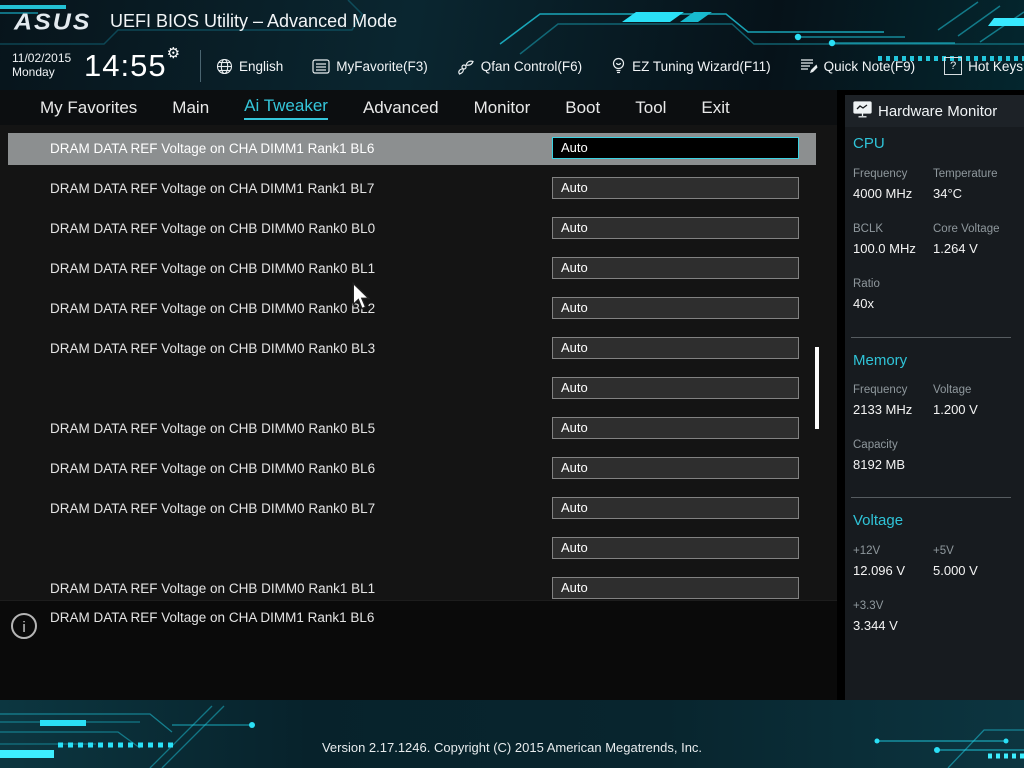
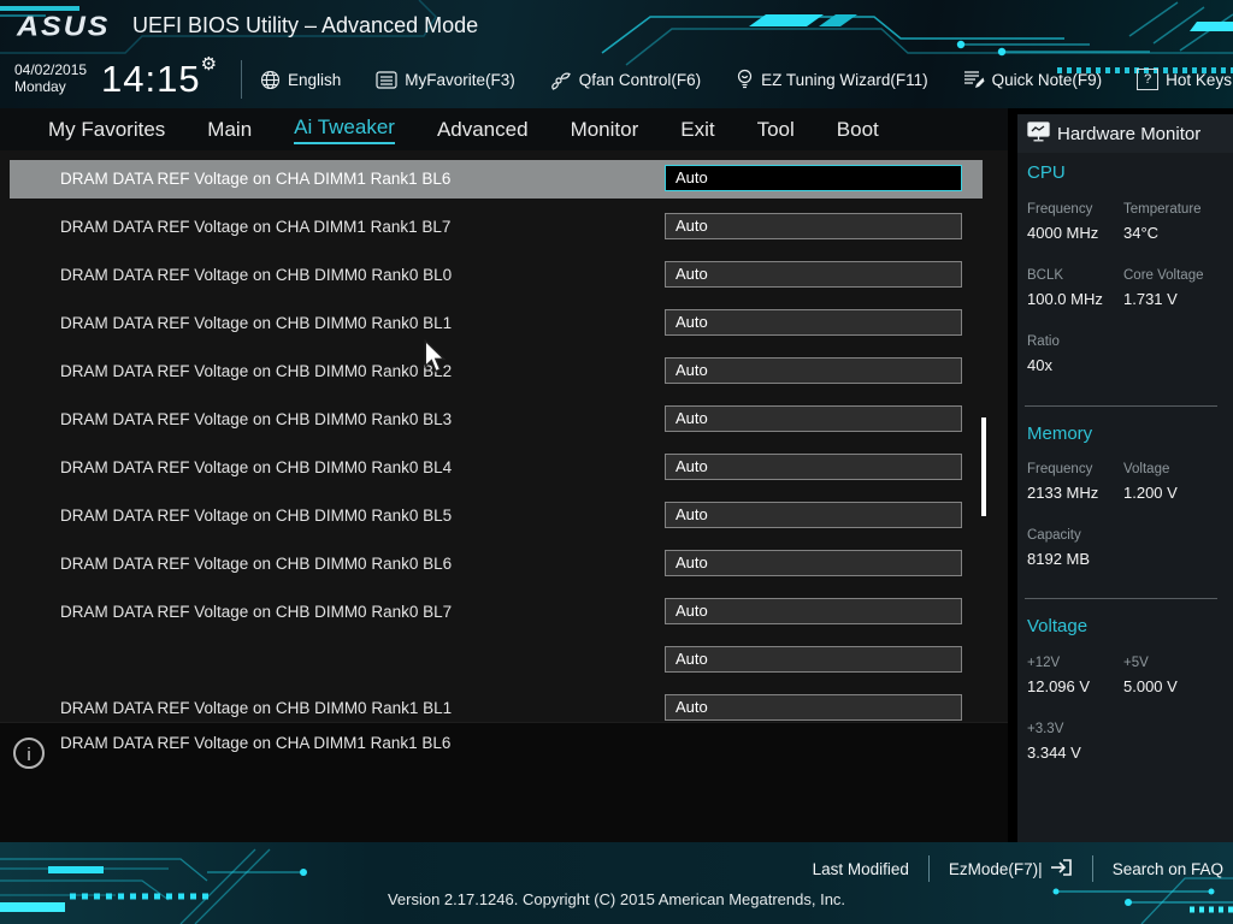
  ASUS
  UEFI BIOS Utility – Advanced Mode
- 11/02/2015
+ 04/02/2015
  Monday
- 14:55⚙
+ 14:15⚙
  English
  MyFavorite(F3)
  Qfan Control(F6)
  EZ Tuning Wizard(F11)
  Quick Note(F9)
  ?
  Hot Keys
  My Favorites
  Main
  Ai Tweaker
  Advanced
  Monitor
- Boot
+ Exit
  Tool
- Exit
+ Boot
  DRAM DATA REF Voltage on CHA DIMM1 Rank1 BL6
  Auto
  DRAM DATA REF Voltage on CHA DIMM1 Rank1 BL7
  Auto
  DRAM DATA REF Voltage on CHB DIMM0 Rank0 BL0
  Auto
  DRAM DATA REF Voltage on CHB DIMM0 Rank0 BL1
  Auto
  DRAM DATA REF Voltage on CHB DIMM0 Rank0 B2
  Auto
  DRAM DATA REF Voltage on CHB DIMM0 Rank0 BL3
  Auto
+ DRAM DATA REF Voltage on CHB DIMM0 Rank0 BL4
  Auto
  DRAM DATA REF Voltage on CHB DIMM0 Rank0 BL5
  Auto
  DRAM DATA REF Voltage on CHB DIMM0 Rank0 BL6
  Auto
  DRAM DATA REF Voltage on CHB DIMM0 Rank0 BL7
  Auto
  Auto
  DRAM DATA REF Voltage on CHB DIMM0 Rank1 BL1
  Auto
  Hardware Monitor
  CPU
  Frequency
  4000 MHz
  Temperature
  34°C
  BCLK
  100.0 MHz
  Core Voltage
- 1.264 V
+ 1.731 V
  Ratio
  40x
  Memory
  Frequency
  2133 MHz
  Voltage
  1.200 V
  Capacity
  8192 MB
  Voltage
  +12V
  12.096 V
  +5V
  5.000 V
  +3.3V
  3.344 V
  i
  DRAM DATA REF Voltage on CHA DIMM1 Rank1 BL6
+ Last Modified
+ EzMode(F7)|
+ Search on FAQ
  Version 2.17.1246. Copyright (C) 2015 American Megatrends, Inc.
